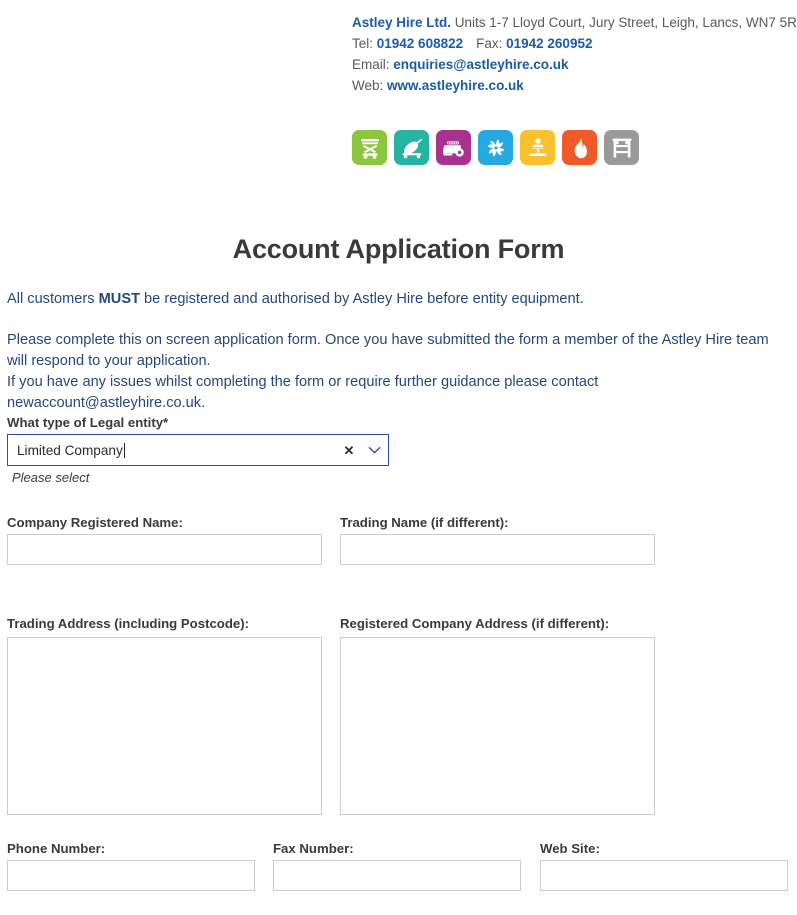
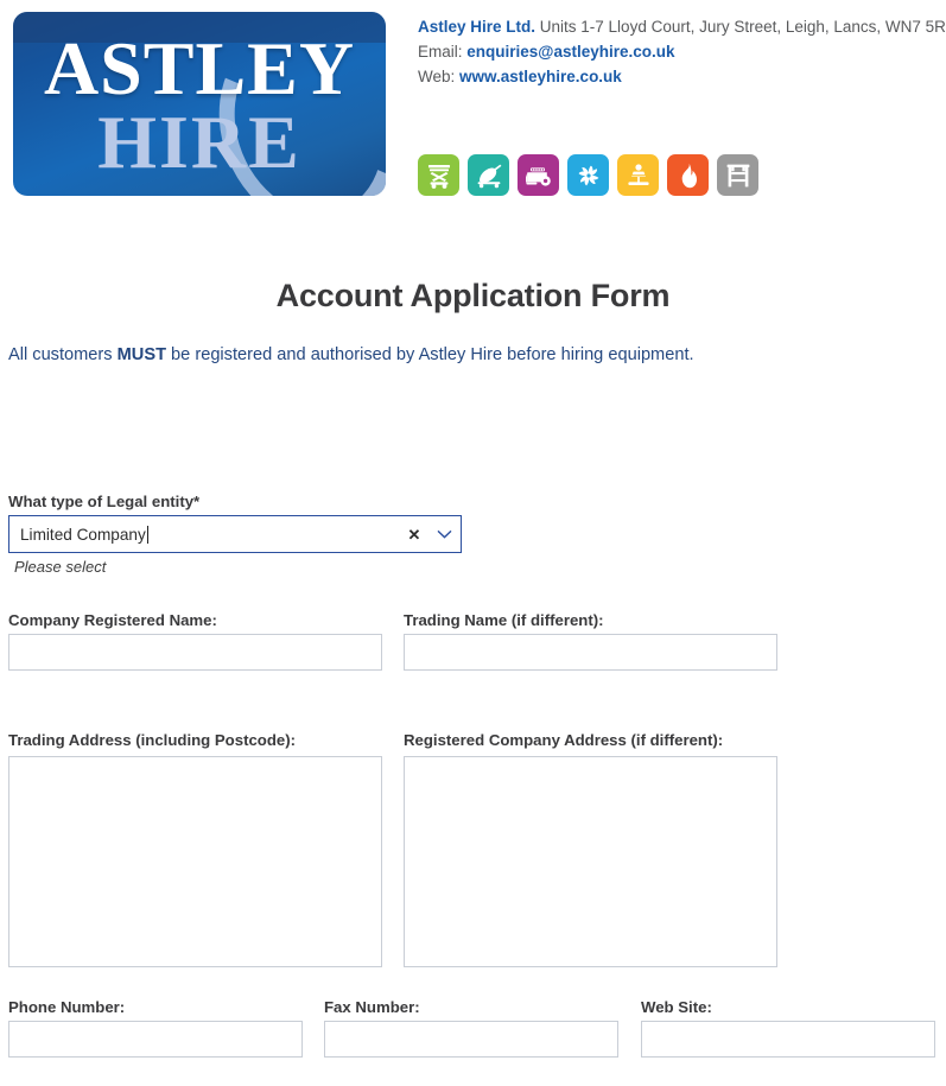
+ ASTLEY
+ HIRE
  Astley Hire Ltd. Units 1-7 Lloyd Court, Jury Street, Leigh, Lancs, WN7 5R
- Tel: 01942 608822 Fax: 01942 260952
  Email: enquiries@astleyhire.co.uk
  Web: www.astleyhire.co.uk
  Account Application Form
- All customers MUST be registered and authorised by Astley Hire before entity equipment.
+ All customers MUST be registered and authorised by Astley Hire before hiring equipment.
- Please complete this on screen application form. Once you have submitted the form a member of the Astley Hire team will respond to your application.
- If you have any issues whilst completing the form or require further guidance please contact newaccount@astleyhire.co.uk.
  What type of Legal entity*
  Limited Company
  ✕
  Please select
  Company Registered Name:
  Trading Name (if different):
  Trading Address (including Postcode):
  Registered Company Address (if different):
  Phone Number:
  Fax Number:
  Web Site:
